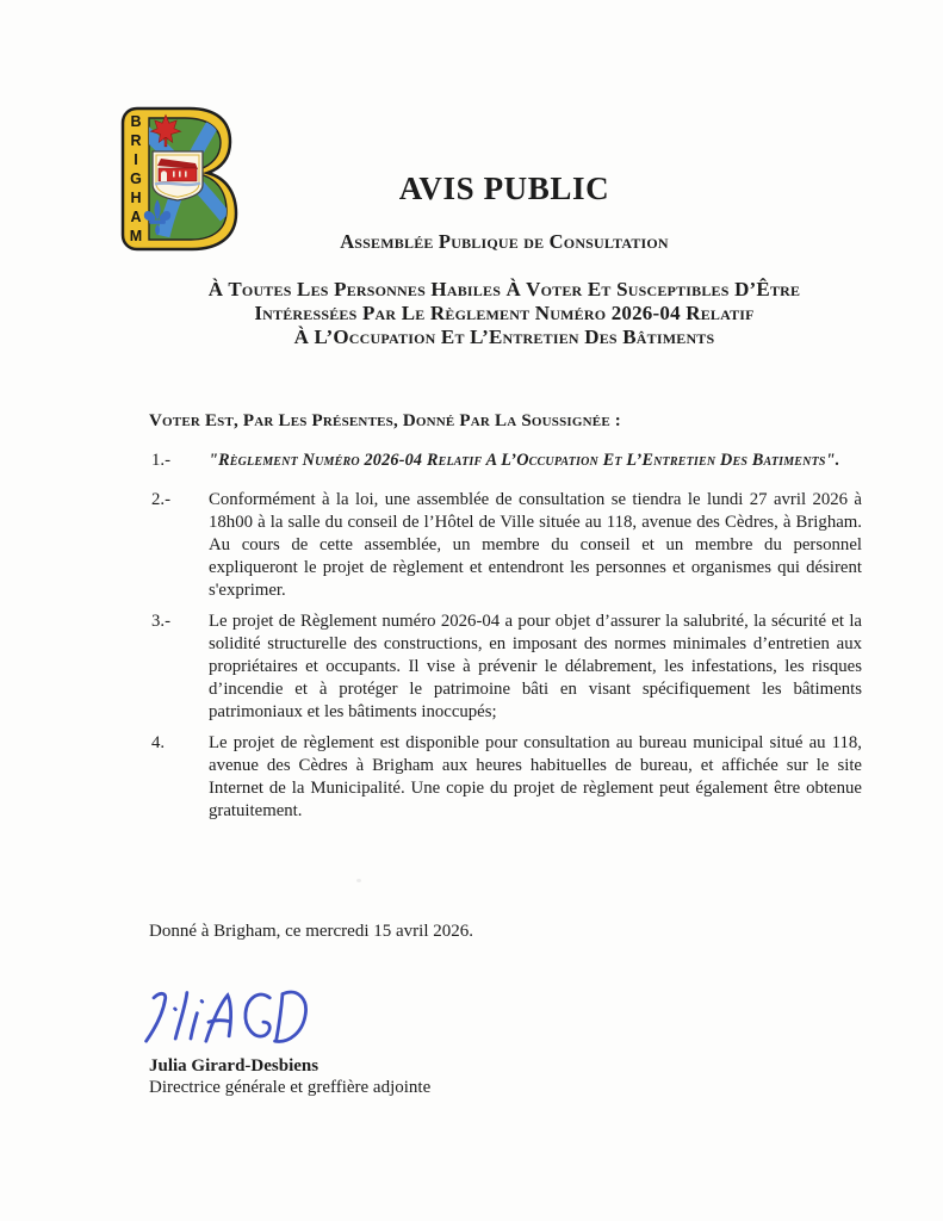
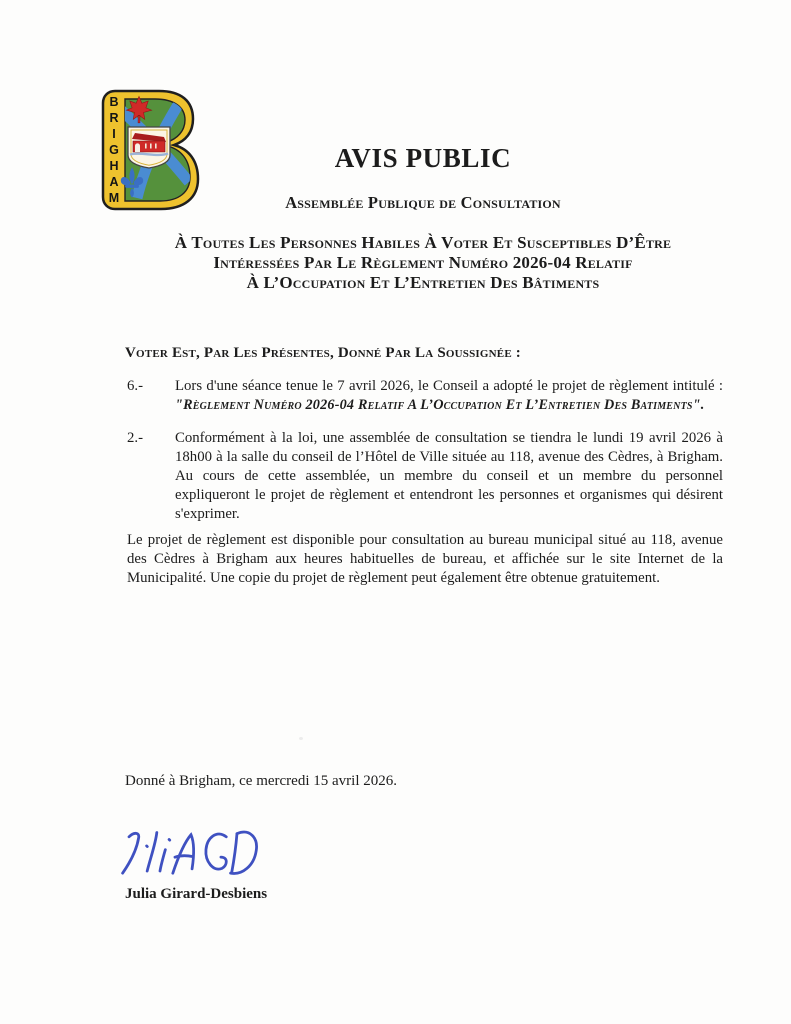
  B
  R
  I
  G
  H
  A
  M
  AVIS PUBLIC
  Assemblée Publique de Consultation
  À Toutes Les Personnes Habiles À Voter Et Susceptibles D’Être
  Intéressées Par Le Règlement Numéro 2026-04 Relatif
  À L’Occupation Et L’Entretien Des Bâtiments
  Voter Est, Par Les Présentes, Donné Par La Soussignée :
- 1.-
+ 6.-
+ Lors d'une séance tenue le 7 avril 2026, le Conseil a adopté le projet de règlement intitulé :
  "Règlement Numéro 2026-04 Relatif A L’Occupation Et L’Entretien Des Batiments".
  2.-
- Conformément à la loi, une assemblée de consultation se tiendra le lundi 27 avril 2026 à 18h00 à la salle du conseil de l’Hôtel de Ville située au 118, avenue des Cèdres, à Brigham. Au cours de cette assemblée, un membre du conseil et un membre du personnel expliqueront le projet de règlement et entendront les personnes et organismes qui désirent s'exprimer.
+ Conformément à la loi, une assemblée de consultation se tiendra le lundi 19 avril 2026 à 18h00 à la salle du conseil de l’Hôtel de Ville située au 118, avenue des Cèdres, à Brigham. Au cours de cette assemblée, un membre du conseil et un membre du personnel expliqueront le projet de règlement et entendront les personnes et organismes qui désirent s'exprimer.
- 3.-
- Le projet de Règlement numéro 2026-04 a pour objet d’assurer la salubrité, la sécurité et la solidité structurelle des constructions, en imposant des normes minimales d’entretien aux propriétaires et occupants. Il vise à prévenir le délabrement, les infestations, les risques d’incendie et à protéger le patrimoine bâti en visant spécifiquement les bâtiments patrimoniaux et les bâtiments inoccupés;
- 4.
  Le projet de règlement est disponible pour consultation au bureau municipal situé au 118, avenue des Cèdres à Brigham aux heures habituelles de bureau, et affichée sur le site Internet de la Municipalité. Une copie du projet de règlement peut également être obtenue gratuitement.
  Donné à Brigham, ce mercredi 15 avril 2026.
  Julia Girard-Desbiens
- Directrice générale et greffière adjointe
